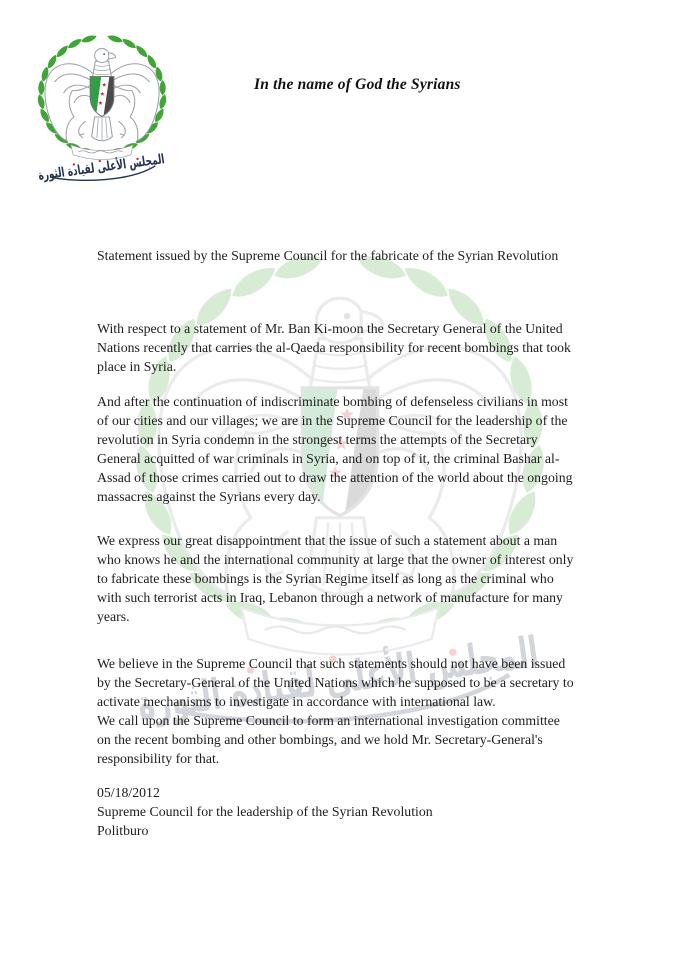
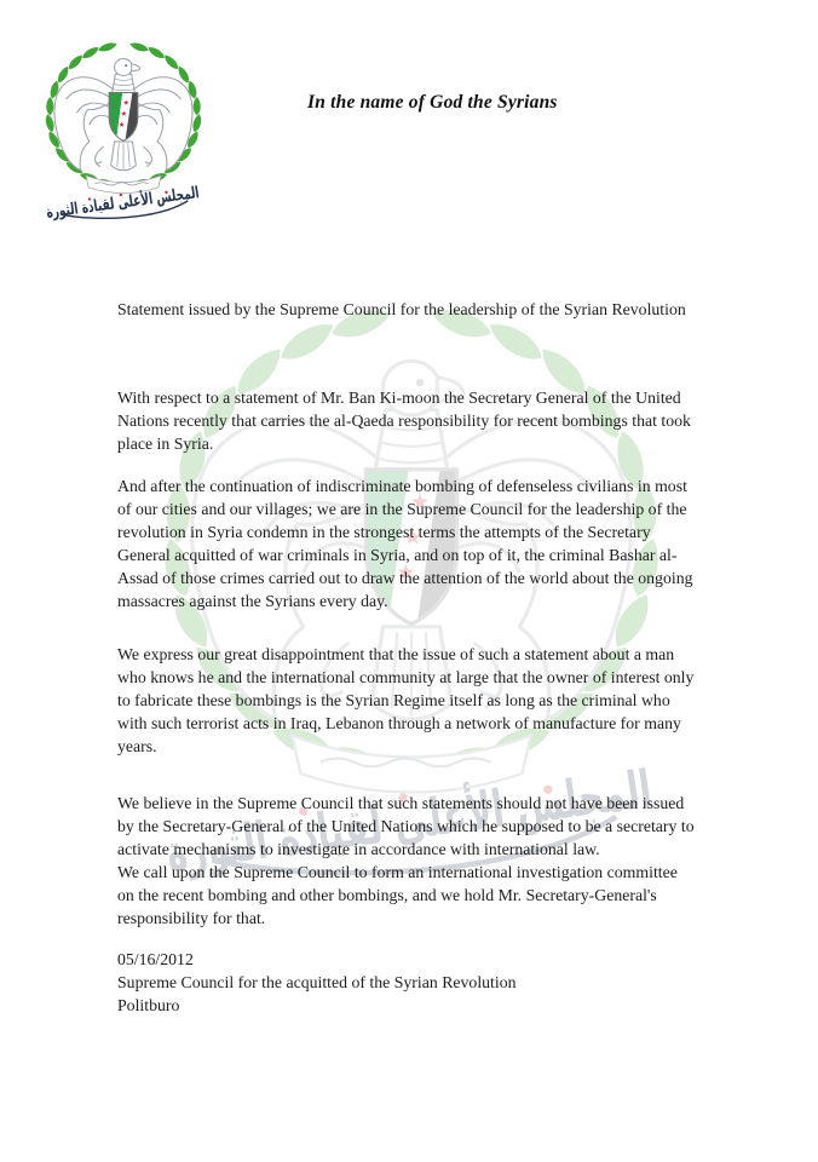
  In the name of God the Syrians
- Statement issued by the Supreme Council for the fabricate of the Syrian Revolution
+ Statement issued by the Supreme Council for the leadership of the Syrian Revolution
  With respect to a statement of Mr. Ban Ki-moon the Secretary General of the United
  Nations recently that carries the al-Qaeda responsibility for recent bombings that took
  place in Syria.
  And after the continuation of indiscriminate bombing of defenseless civilians in most
  of our cities and our villages; we are in the Supreme Council for the leadership of the
  revolution in Syria condemn in the strongest terms the attempts of the Secretary
  General acquitted of war criminals in Syria, and on top of it, the criminal Bashar al-
  Assad of those crimes carried out to draw the attention of the world about the ongoing
  massacres against the Syrians every day.
  We express our great disappointment that the issue of such a statement about a man
  who knows he and the international community at large that the owner of interest only
  to fabricate these bombings is the Syrian Regime itself as long as the criminal who
  with such terrorist acts in Iraq, Lebanon through a network of manufacture for many
  years.
  We believe in the Supreme Council that such statements should not have been issued
  by the Secretary-General of the United Nations which he supposed to be a secretary to
  activate mechanisms to investigate in accordance with international law.
  We call upon the Supreme Council to form an international investigation committee
  on the recent bombing and other bombings, and we hold Mr. Secretary-General's
  responsibility for that.
- 05/18/2012
+ 05/16/2012
- Supreme Council for the leadership of the Syrian Revolution
+ Supreme Council for the acquitted of the Syrian Revolution
  Politburo
